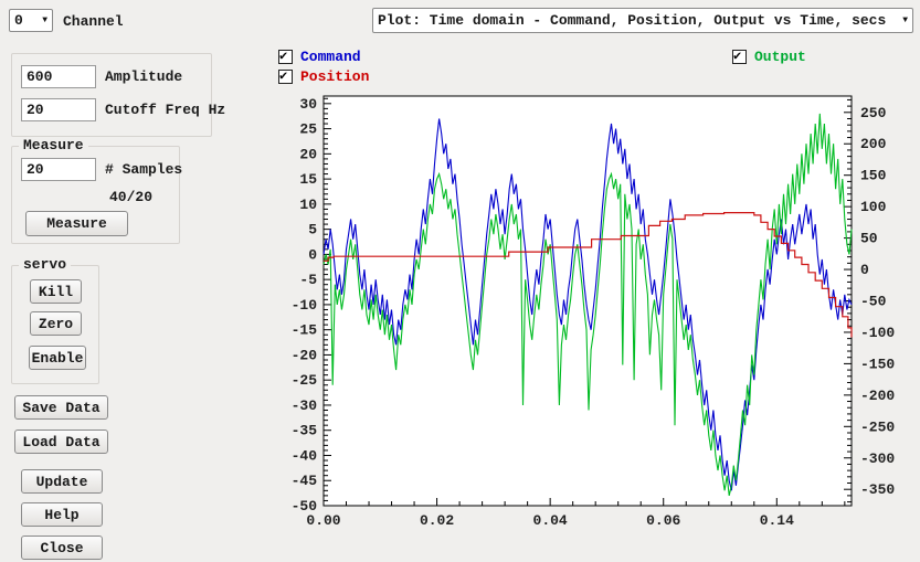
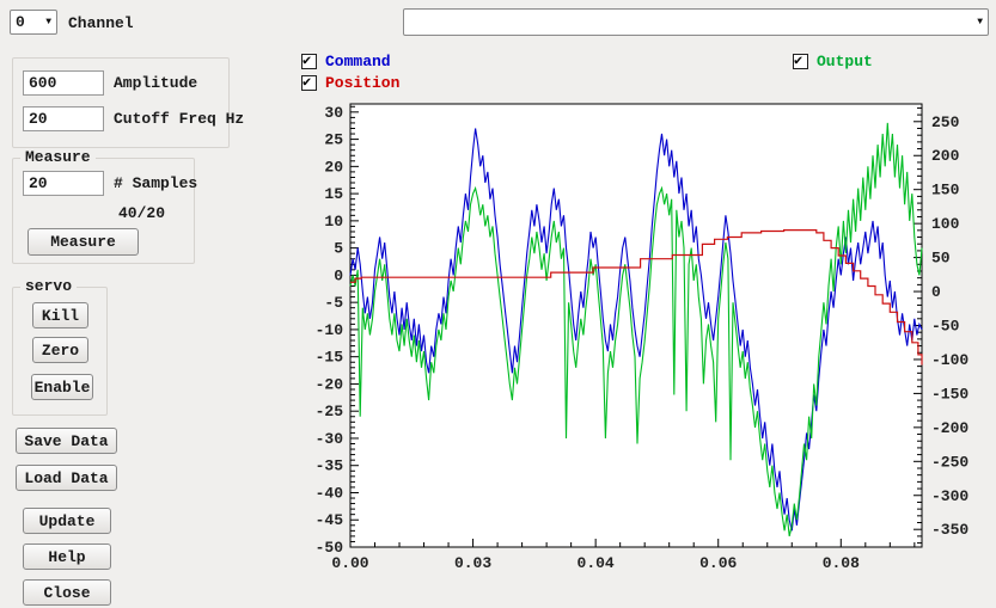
  0
  ▼
  Channel
  600
  Amplitude
  20
  Cutoff Freq Hz
  Measure
  20
  # Samples
  40/20
  Measure
  servo
  Kill
  Zero
  Enable
  Save Data
  Load Data
  Update
  Help
  Close
- Plot: Time domain - Command, Position, Output vs Time, secs
  ▼
  Command
  Position
  Output
  30
  25
  20
  15
  10
  5
  0
  -5
  -10
  -15
  -20
  -25
  -30
  -35
  -40
  -45
  -50
  250
  200
  150
  100
  50
  0
  -50
  -100
  -150
  -200
  -250
  -300
  -350
  0.00
- 0.02
+ 0.03
  0.04
  0.06
- 0.14
+ 0.08
